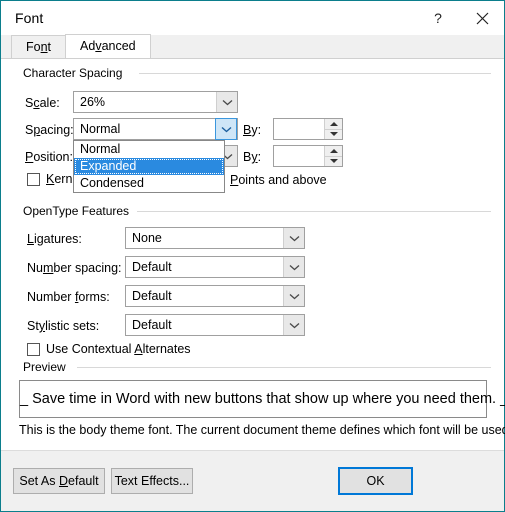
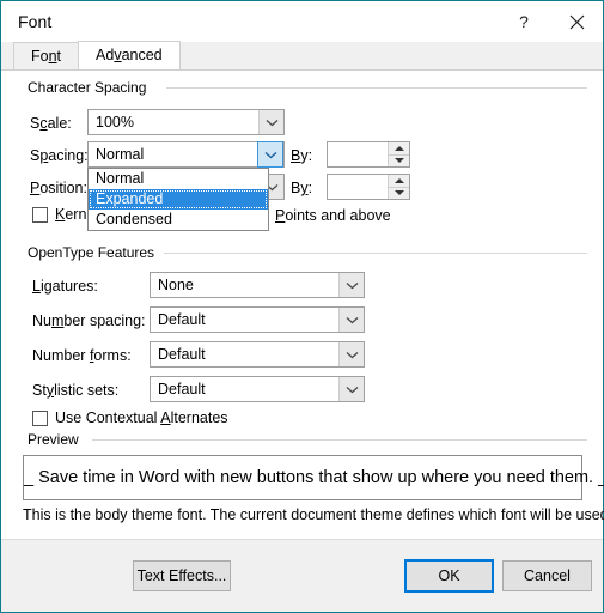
  Font
  ?
  Font
  Advanced
  Character Spacing
  Scale:
- 26%
+ 100%
  Spacing:
  Normal
  By:
  Position:
  By:
  Points and above
  Normal
  Expanded
  Condensed
  OpenType Features
  Ligatures:
  None
  Number spacing:
  Default
  Number forms:
  Default
  Stylistic sets:
  Default
  Use Contextual Alternates
  Preview
  _ Save time in Word with new buttons that show up where you need them. _
  This is the body theme font. The current document theme defines which font will be use
- Set As Default
  Text Effects...
  OK
+ Cancel
